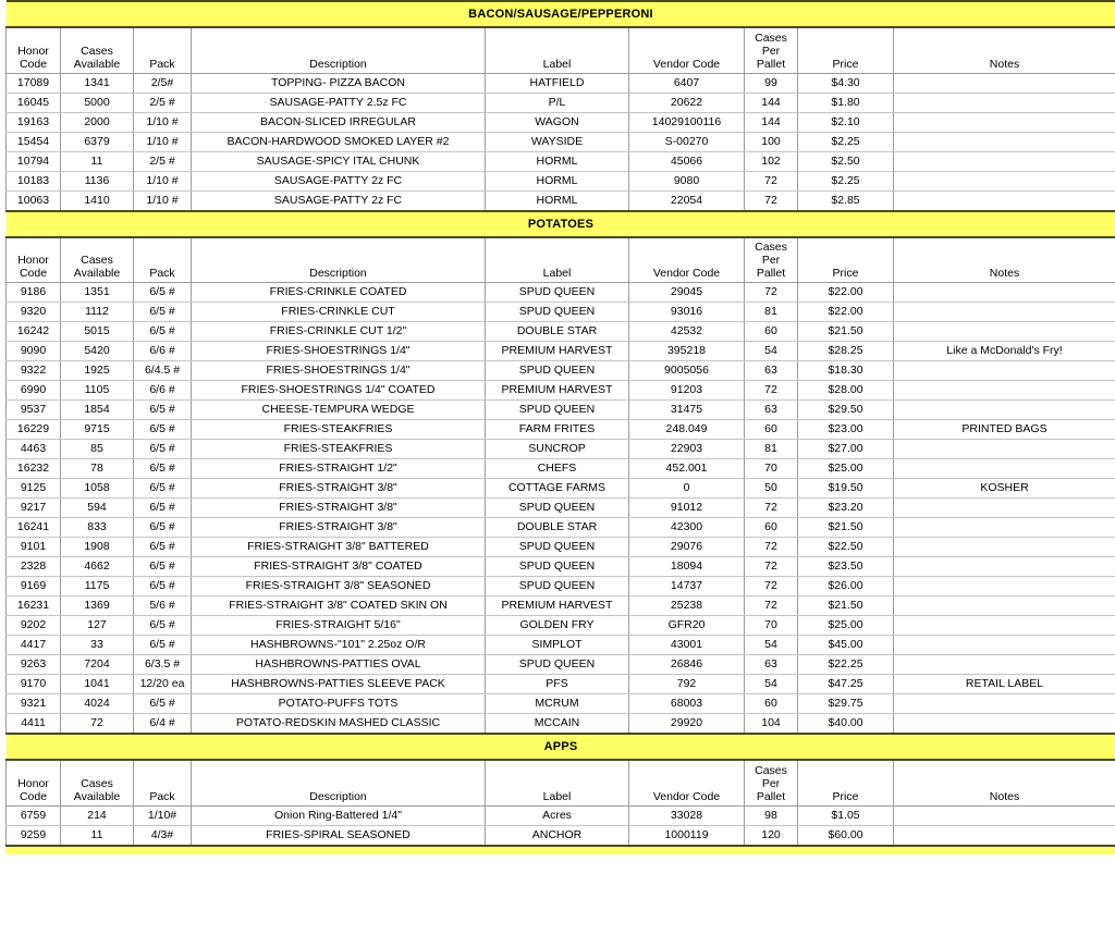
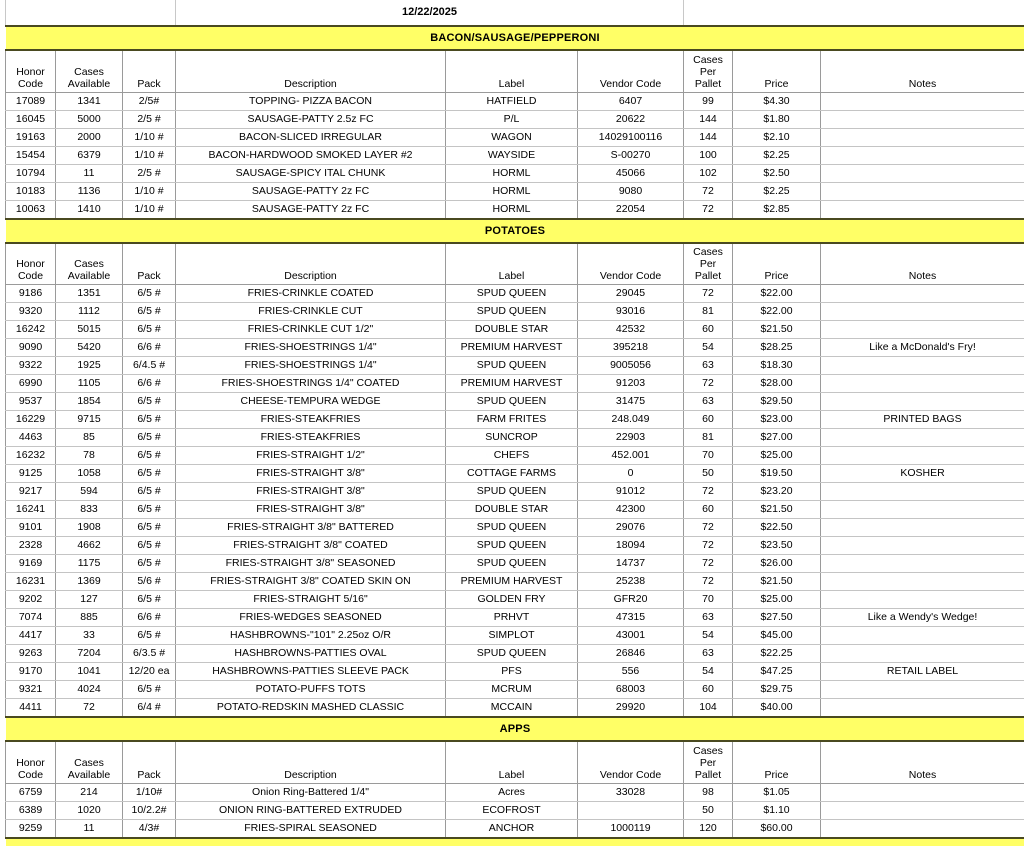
+ 	12/22/2025
  BACON/SAUSAGE/PEPPERONI
  HonorCode	CasesAvailable	Pack	Description	Label	Vendor Code	CasesPerPallet	Price	Notes
  17089	1341	2/5#	TOPPING- PIZZA BACON	HATFIELD	6407	99	$4.30
  16045	5000	2/5 #	SAUSAGE-PATTY 2.5z FC	P/L	20622	144	$1.80
  19163	2000	1/10 #	BACON-SLICED IRREGULAR	WAGON	14029100116	144	$2.10
  15454	6379	1/10 #	BACON-HARDWOOD SMOKED LAYER #2	WAYSIDE	S-00270	100	$2.25
  10794	11	2/5 #	SAUSAGE-SPICY ITAL CHUNK	HORML	45066	102	$2.50
  10183	1136	1/10 #	SAUSAGE-PATTY 2z FC	HORML	9080	72	$2.25
  10063	1410	1/10 #	SAUSAGE-PATTY 2z FC	HORML	22054	72	$2.85
  POTATOES
  HonorCode	CasesAvailable	Pack	Description	Label	Vendor Code	CasesPerPallet	Price	Notes
  9186	1351	6/5 #	FRIES-CRINKLE COATED	SPUD QUEEN	29045	72	$22.00
  9320	1112	6/5 #	FRIES-CRINKLE CUT	SPUD QUEEN	93016	81	$22.00
  16242	5015	6/5 #	FRIES-CRINKLE CUT 1/2"	DOUBLE STAR	42532	60	$21.50
  9090	5420	6/6 #	FRIES-SHOESTRINGS 1/4"	PREMIUM HARVEST	395218	54	$28.25	Like a McDonald's Fry!
  9322	1925	6/4.5 #	FRIES-SHOESTRINGS 1/4"	SPUD QUEEN	9005056	63	$18.30
  6990	1105	6/6 #	FRIES-SHOESTRINGS 1/4" COATED	PREMIUM HARVEST	91203	72	$28.00
  9537	1854	6/5 #	CHEESE-TEMPURA WEDGE	SPUD QUEEN	31475	63	$29.50
  16229	9715	6/5 #	FRIES-STEAKFRIES	FARM FRITES	248.049	60	$23.00	PRINTED BAGS
  4463	85	6/5 #	FRIES-STEAKFRIES	SUNCROP	22903	81	$27.00
  16232	78	6/5 #	FRIES-STRAIGHT 1/2"	CHEFS	452.001	70	$25.00
  9125	1058	6/5 #	FRIES-STRAIGHT 3/8"	COTTAGE FARMS	0	50	$19.50	KOSHER
  9217	594	6/5 #	FRIES-STRAIGHT 3/8"	SPUD QUEEN	91012	72	$23.20
  16241	833	6/5 #	FRIES-STRAIGHT 3/8"	DOUBLE STAR	42300	60	$21.50
  9101	1908	6/5 #	FRIES-STRAIGHT 3/8" BATTERED	SPUD QUEEN	29076	72	$22.50
  2328	4662	6/5 #	FRIES-STRAIGHT 3/8" COATED	SPUD QUEEN	18094	72	$23.50
  9169	1175	6/5 #	FRIES-STRAIGHT 3/8" SEASONED	SPUD QUEEN	14737	72	$26.00
  16231	1369	5/6 #	FRIES-STRAIGHT 3/8" COATED SKIN ON	PREMIUM HARVEST	25238	72	$21.50
  9202	127	6/5 #	FRIES-STRAIGHT 5/16"	GOLDEN FRY	GFR20	70	$25.00
+ 7074	885	6/6 #	FRIES-WEDGES SEASONED	PRHVT	47315	63	$27.50	Like a Wendy's Wedge!
  4417	33	6/5 #	HASHBROWNS-"101" 2.25oz O/R	SIMPLOT	43001	54	$45.00
  9263	7204	6/3.5 #	HASHBROWNS-PATTIES OVAL	SPUD QUEEN	26846	63	$22.25
- 9170	1041	12/20 ea	HASHBROWNS-PATTIES SLEEVE PACK	PFS	792	54	$47.25	RETAIL LABEL
+ 9170	1041	12/20 ea	HASHBROWNS-PATTIES SLEEVE PACK	PFS	556	54	$47.25	RETAIL LABEL
  9321	4024	6/5 #	POTATO-PUFFS TOTS	MCRUM	68003	60	$29.75
  4411	72	6/4 #	POTATO-REDSKIN MASHED CLASSIC	MCCAIN	29920	104	$40.00
  APPS
  HonorCode	CasesAvailable	Pack	Description	Label	Vendor Code	CasesPerPallet	Price	Notes
  6759	214	1/10#	Onion Ring-Battered 1/4"	Acres	33028	98	$1.05
+ 6389	1020	10/2.2#	ONION RING-BATTERED EXTRUDED	ECOFROST		50	$1.10
  9259	11	4/3#	FRIES-SPIRAL SEASONED	ANCHOR	1000119	120	$60.00
